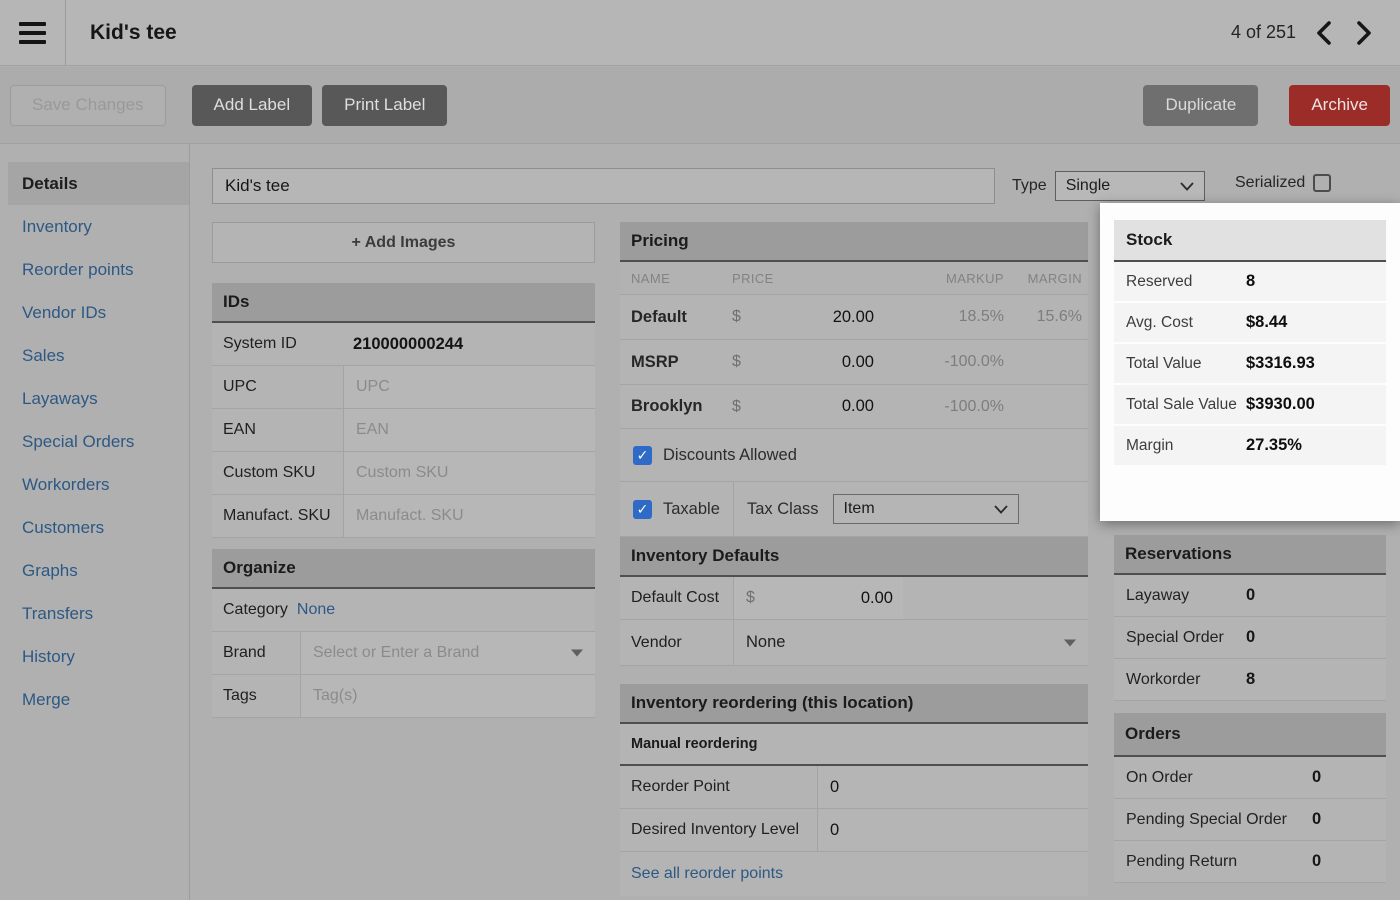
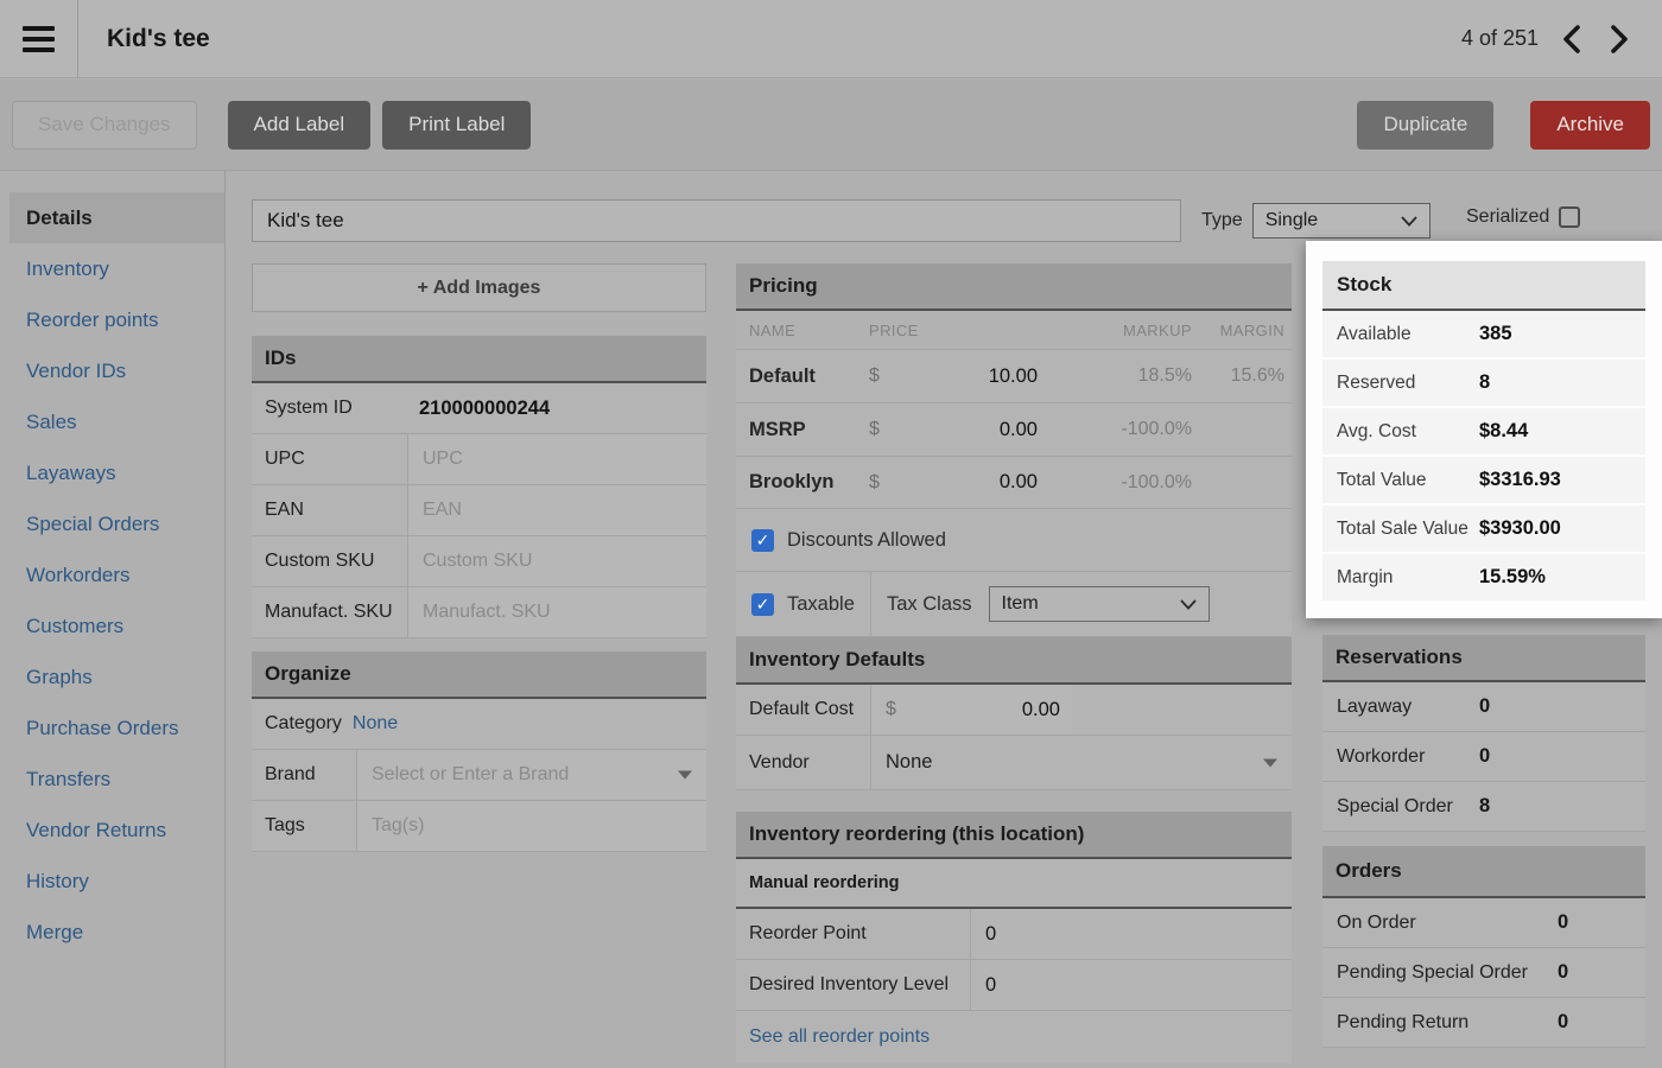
  Kid's tee
  4 of 251
  Add Label
  Print Label
  Duplicate
  Archive
  Details
  Inventory
  Reorder points
  Vendor IDs
  Sales
  Layaways
  Special Orders
  Workorders
  Customers
  Graphs
+ Purchase Orders
  Transfers
+ Vendor Returns
  History
  Merge
  Kid's tee
  Type
  Single
  Serialized
  + Add Images
  IDs
  System ID
  210000000244
  UPC
  UPC
  EAN
  EAN
  Custom SKU
  Custom SKU
  Manufact. SKU
  Manufact. SKU
  Organize
  Category
  None
  Brand
  Select or Enter a Brand
  Tags
  Tag(s)
  Pricing
  NAME
  PRICE
  MARKUP
  MARGIN
  Default
  $
- 20.00
+ 10.00
  18.5%
  15.6%
  MSRP
  $
  0.00
  -100.0%
  Brooklyn
  $
  0.00
  -100.0%
  ✓
  Discounts Allowed
  ✓
  Taxable
  Tax Class
  Item
  Inventory Defaults
  Default Cost
  $
  0.00
  Vendor
  None
  Inventory reordering (this location)
  Manual reordering
  Reorder Point
  0
  Desired Inventory Level
  0
  See all reorder points
  Stock
+ Available
+ 385
  Reserved
  8
  Avg. Cost
  $8.44
  Total Value
  $3316.93
  Total Sale Value
  $3930.00
  Margin
- 27.35%
+ 15.59%
  Reservations
  Layaway
  0
- Special Order
+ Workorder
  0
- Workorder
+ Special Order
  8
  Orders
  On Order
  0
  Pending Special Order
  0
  Pending Return
  0
